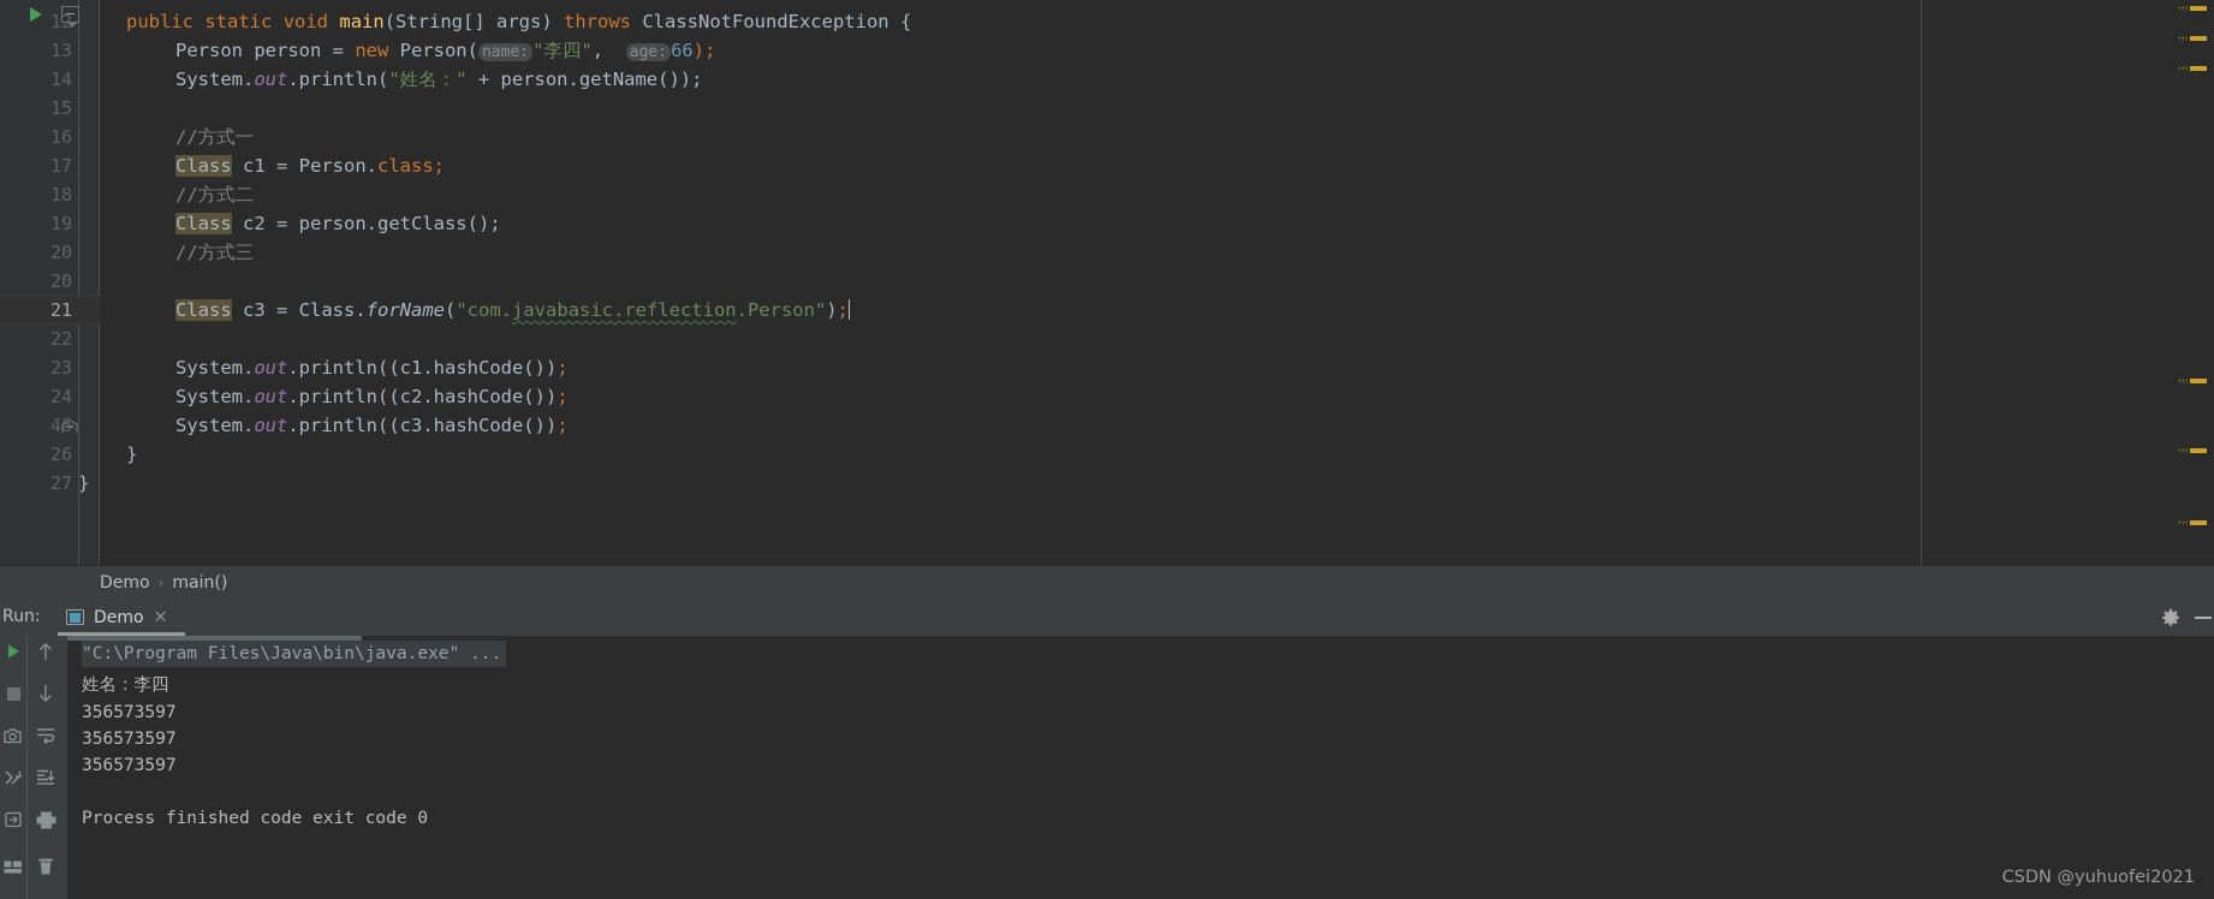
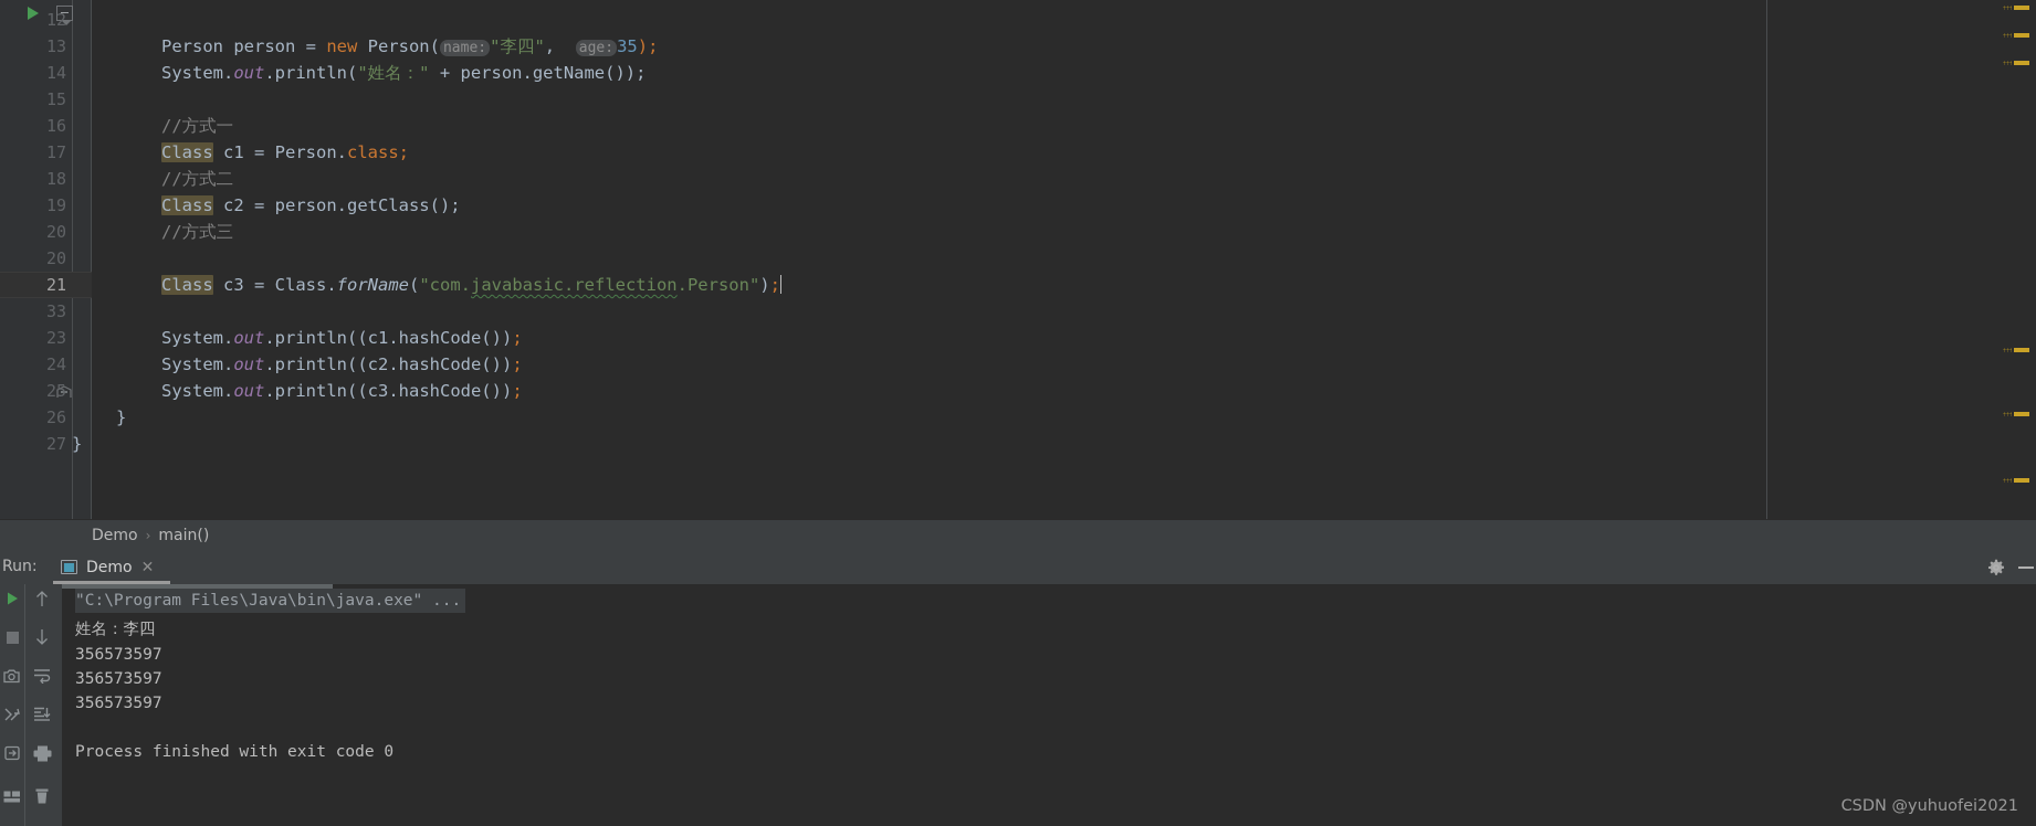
  12
  13
  14
  15
  16
  17
  18
  19
  20
  21
  20
- 22
+ 33
  23
  24
- 46
+ 25
  26
  27
- public static void main(String[] args) throws ClassNotFoundException {
- Person person = new Person( name: "李四", age: 66);
+ Person person = new Person( name: "李四", age: 35);
  System.out.println("姓名：" + person.getName());
  //方式一
  Class c1 = Person.class;
  //方式二
  Class c2 = person.getClass();
  //方式三
  Class c3 = Class.forName("com.javabasic.reflection.Person");
  System.out.println((c1.hashCode());
  System.out.println((c2.hashCode());
  System.out.println((c3.hashCode());
  }
  }
  Demo › main()
  Run:
  Demo
  ✕
  "C:\Program Files\Java\bin\java.exe" ...
  姓名：李四
  356573597
  356573597
  356573597
- Process finished code exit code 0
+ Process finished with exit code 0
  CSDN @yuhuofei2021
